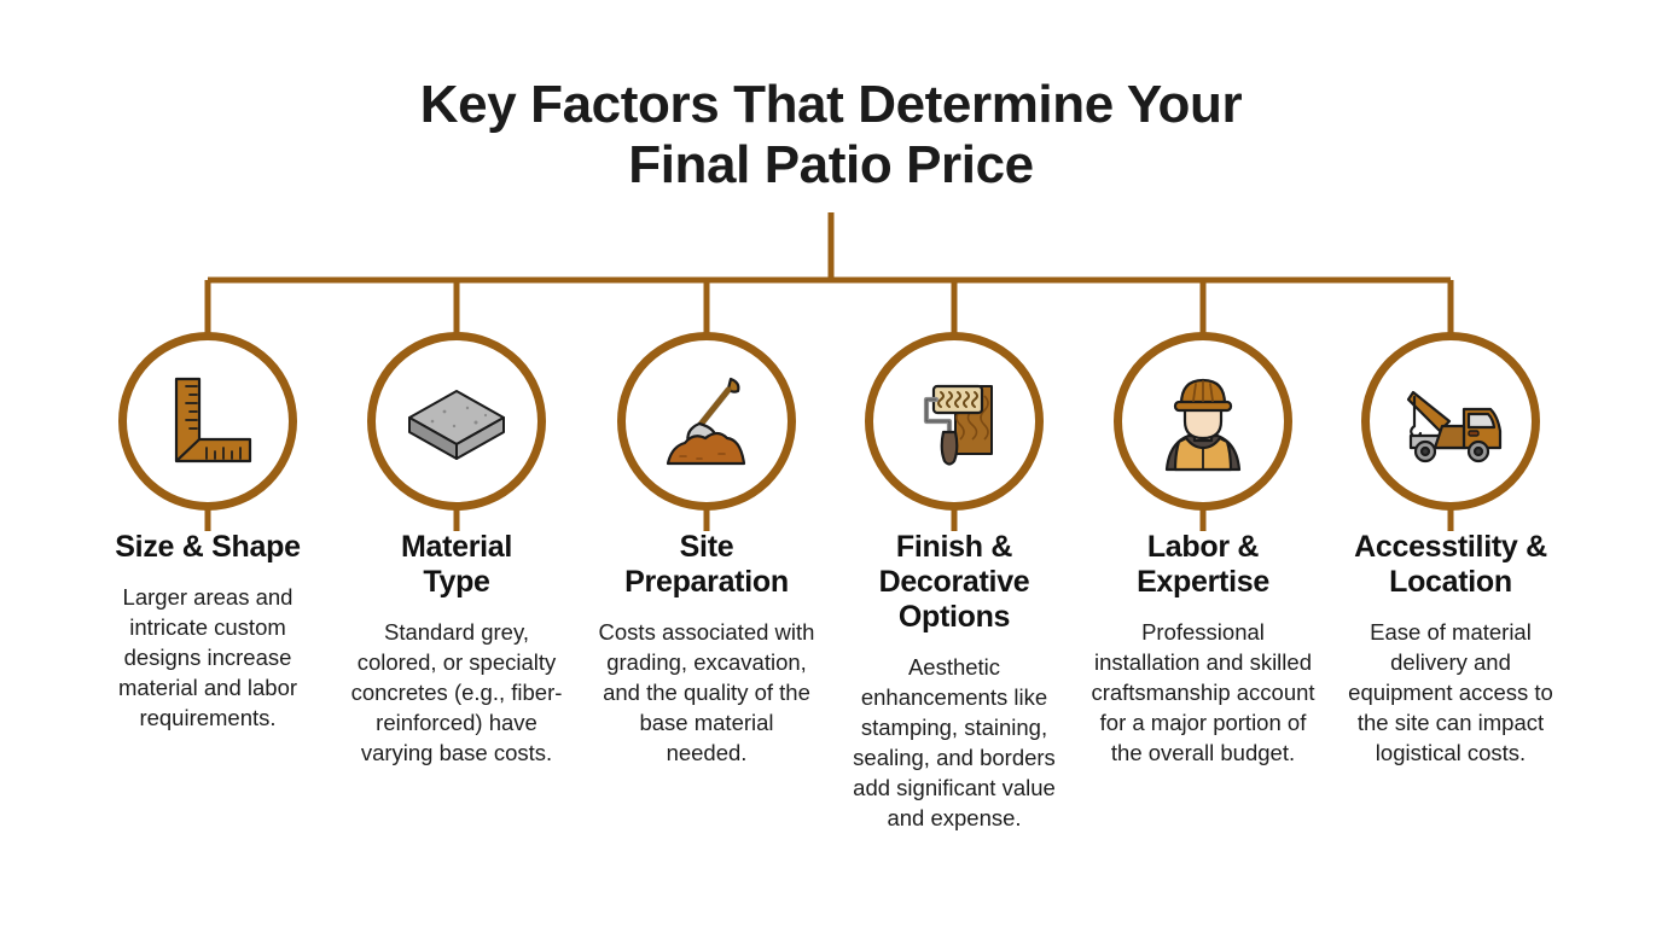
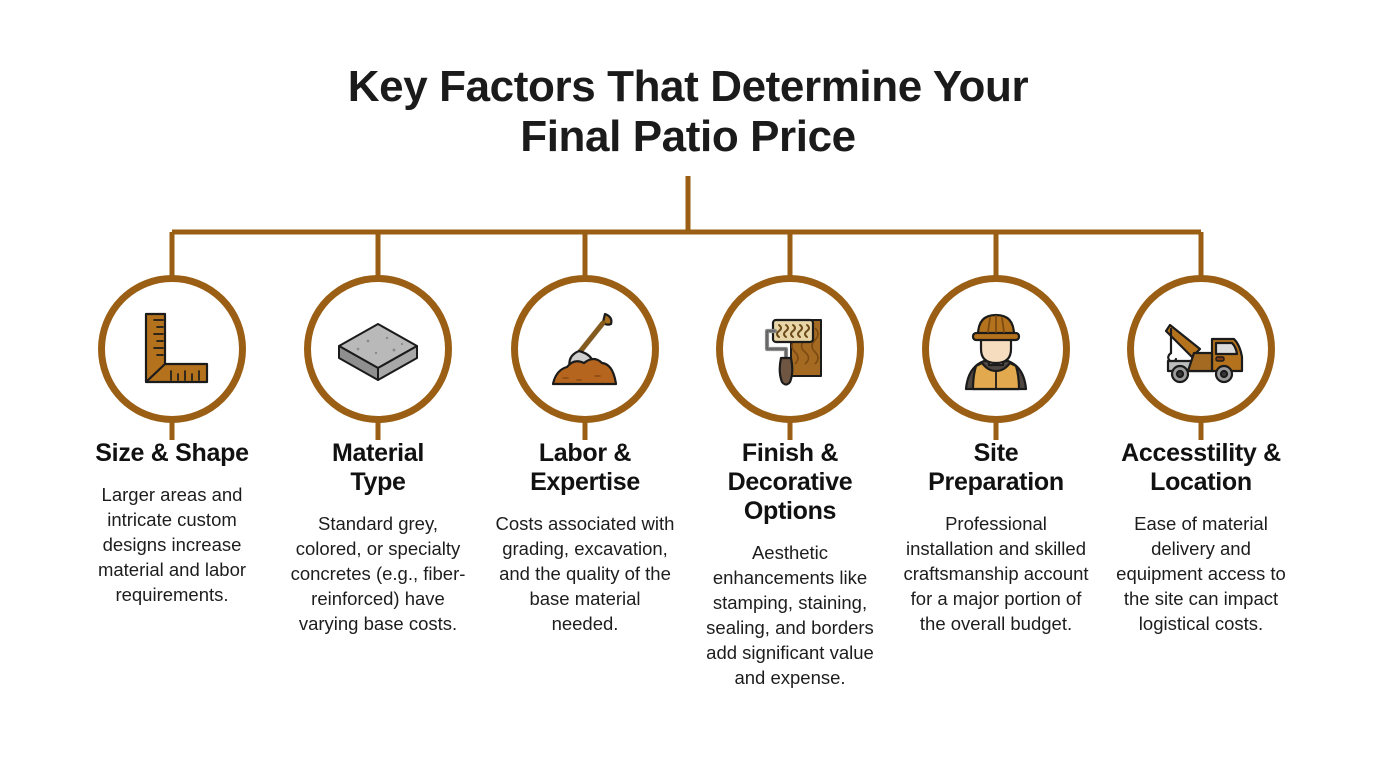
  Key Factors That Determine Your
  Final Patio Price
  Size & Shape
  Larger areas and intricate custom designs increase material and labor requirements.
  Material Type
  Standard grey, colored, or specialty concretes (e.g., fiber-reinforced) have varying base costs.
- Site Preparation
+ Labor & Expertise
  Costs associated with grading, excavation, and the quality of the base material needed.
  Finish & Decorative Options
  Aesthetic enhancements like stamping, staining, sealing, and borders add significant value and expense.
- Labor & Expertise
+ Site Preparation
  Professional installation and skilled craftsmanship account for a major portion of the overall budget.
  Accesstility & Location
  Ease of material delivery and equipment access to the site can impact logistical costs.
